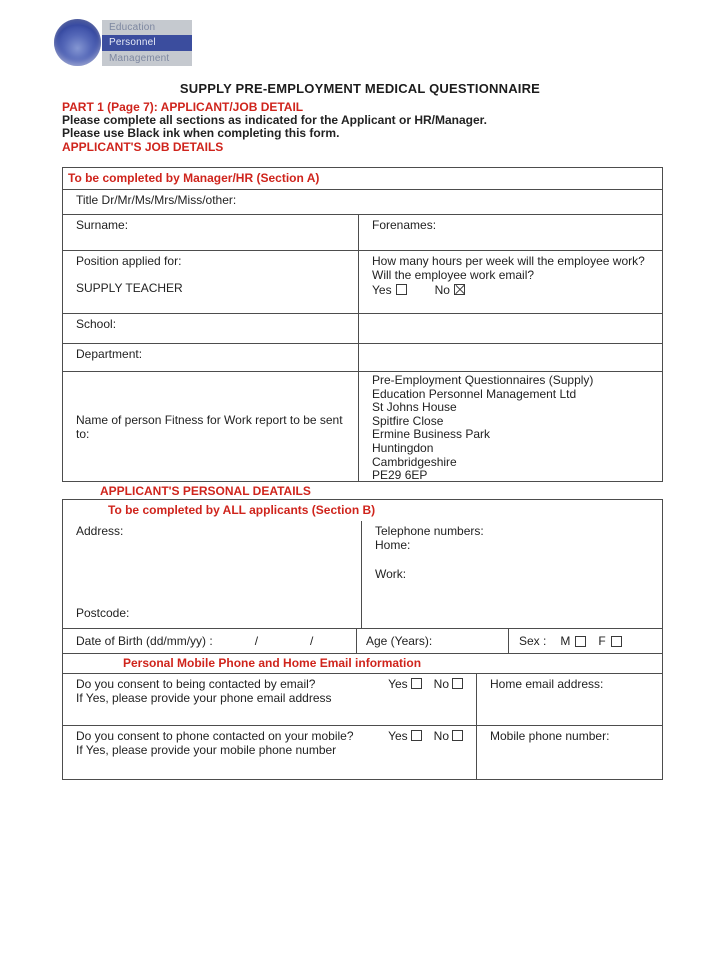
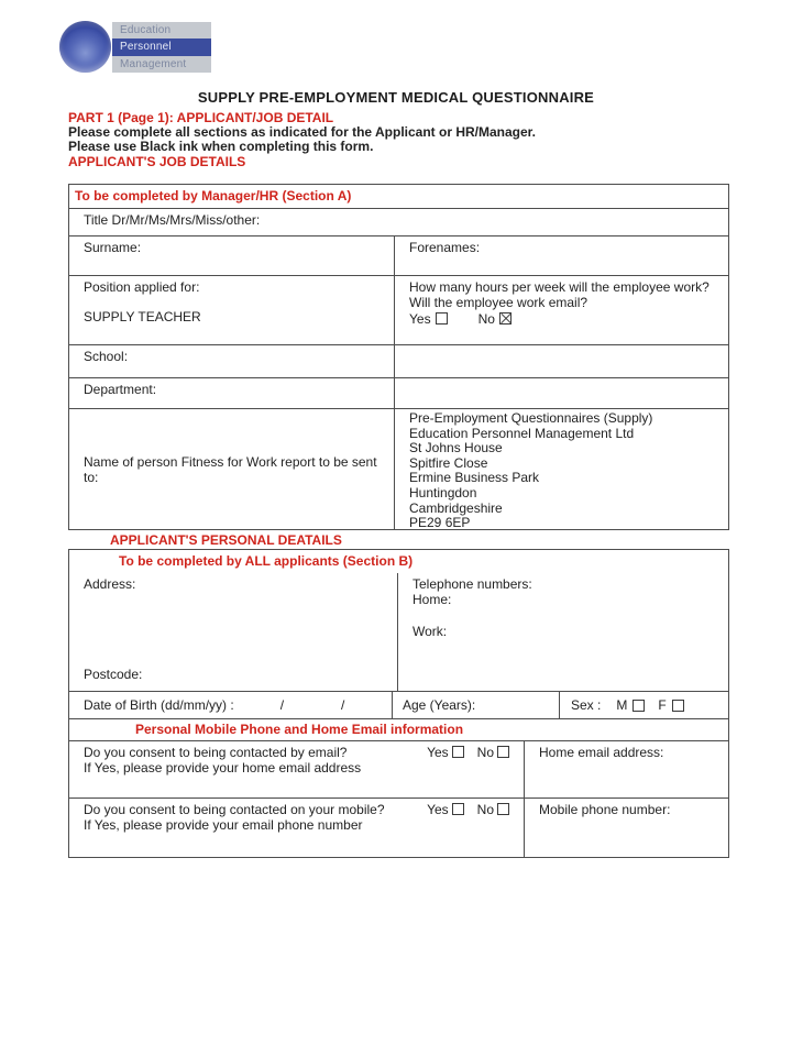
  Education
  Personnel
  Management
  SUPPLY PRE-EMPLOYMENT MEDICAL QUESTIONNAIRE
- PART 1 (Page 7): APPLICANT/JOB DETAIL
+ PART 1 (Page 1): APPLICANT/JOB DETAIL
  Please complete all sections as indicated for the Applicant or HR/Manager.
  Please use Black ink when completing this form.
  APPLICANT'S JOB DETAILS
  To be completed by Manager/HR (Section A)
  Title Dr/Mr/Ms/Mrs/Miss/other:
  Surname:
  Forenames:
  Position applied for:
  SUPPLY TEACHER
  How many hours per week will the employee work?
  Will the employee work email?
  Yes No
  School:
  Department:
  Name of person Fitness for Work report to be sent to:
  Pre-Employment Questionnaires (Supply)
  Education Personnel Management Ltd
  St Johns House
  Spitfire Close
  Ermine Business Park
  Huntingdon
  Cambridgeshire
  PE29 6EP
  APPLICANT'S PERSONAL DEATAILS
  To be completed by ALL applicants (Section B)
  Address:
  Postcode:
  Telephone numbers:
  Home:
  Work:
  Date of Birth (dd/mm/yy) :
  /
  /
  Age (Years):
  Sex :
  M
  F
  Personal Mobile Phone and Home Email information
  Do you consent to being contacted by email?
  Yes No
- If Yes, please provide your phone email address
+ If Yes, please provide your home email address
  Home email address:
- Do you consent to phone contacted on your mobile?
+ Do you consent to being contacted on your mobile?
  Yes No
- If Yes, please provide your mobile phone number
+ If Yes, please provide your email phone number
  Mobile phone number:
